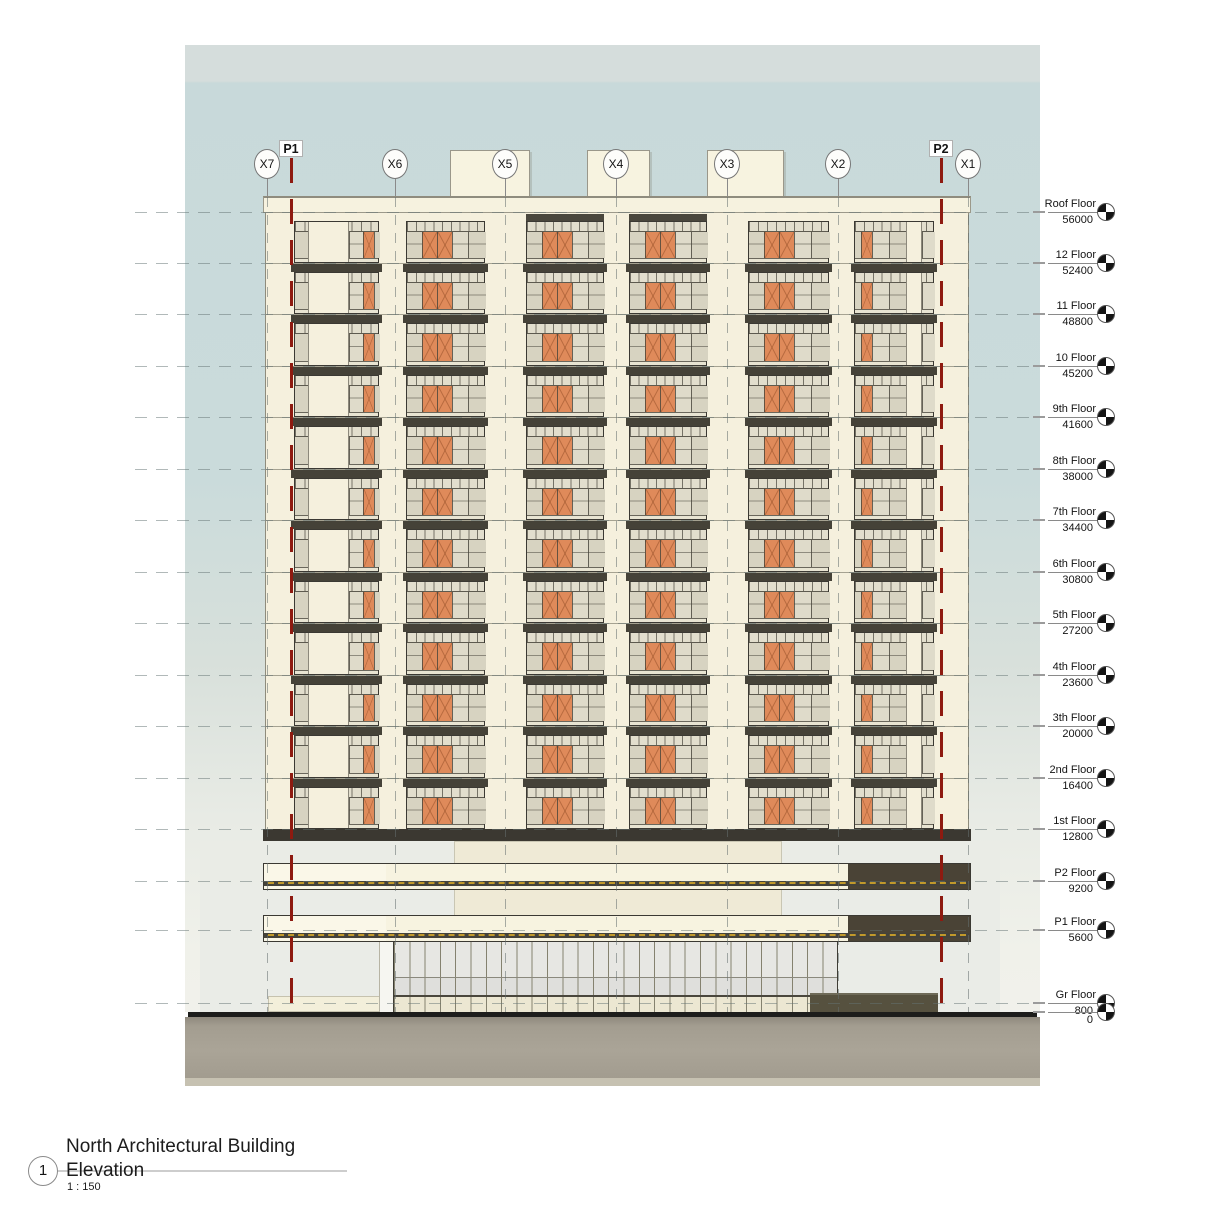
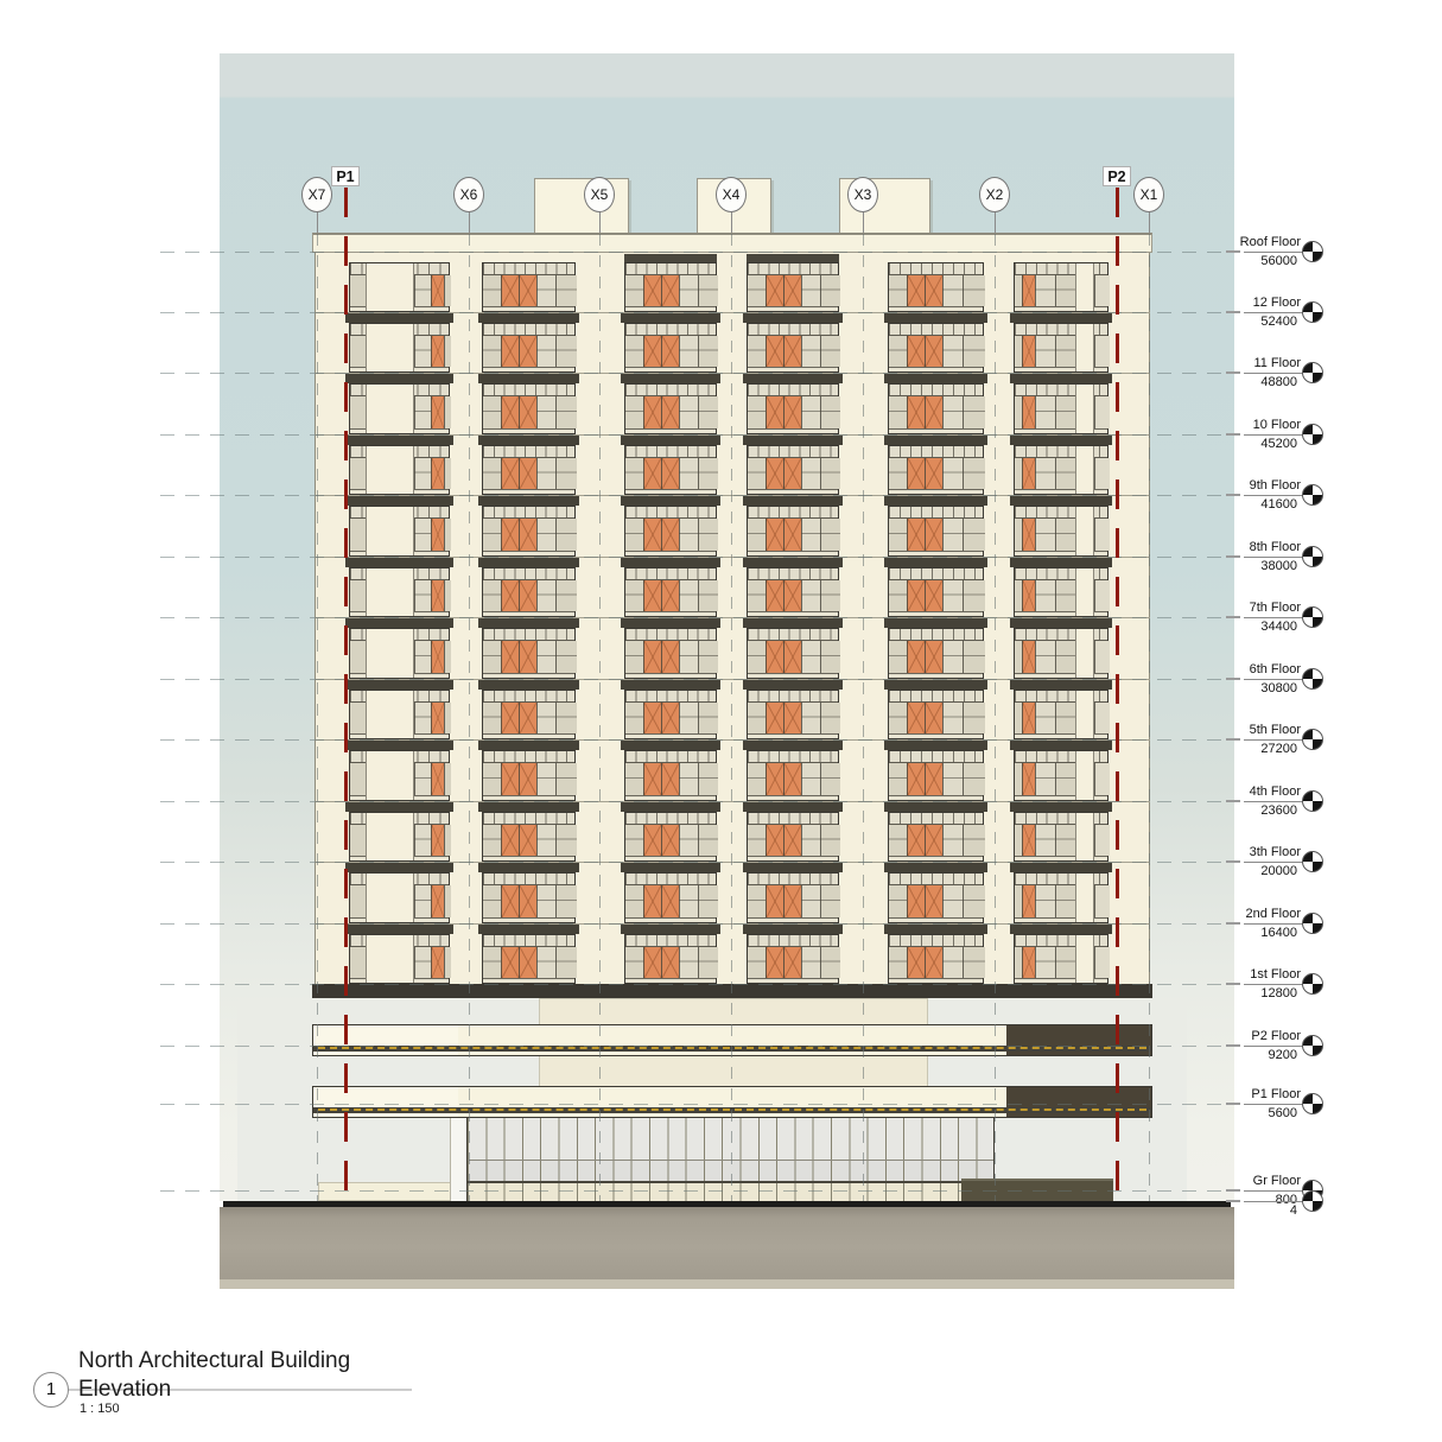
  X7
  X6
  X5
  X4
  X3
  X2
  X1
  P1
  P2
  Roof Floor
  56000
  12 Floor
  52400
  11 Floor
  48800
  10 Floor
  45200
  9th Floor
  41600
  8th Floor
  38000
  7th Floor
  34400
  6th Floor
  30800
  5th Floor
  27200
  4th Floor
  23600
  3th Floor
  20000
  2nd Floor
  16400
  1st Floor
  12800
  P2 Floor
  9200
  P1 Floor
  5600
  Gr Floor
  800
- 0
+ 4
  1
  North Architectural Building
  Elevation
  1 : 150
